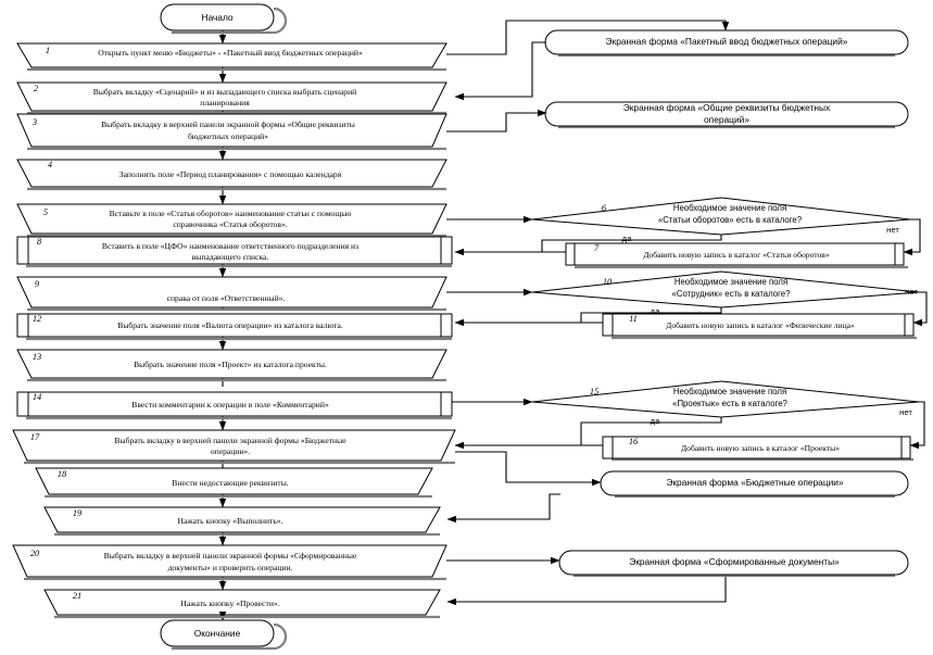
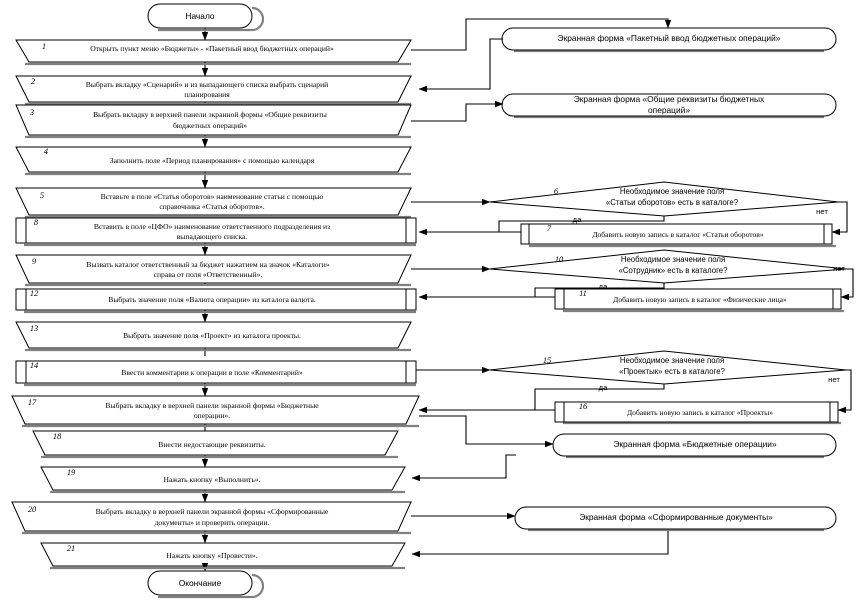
  Начало
  1
  Открыть пункт меню «Бюджеты» - «Пакетный ввод бюджетных операций»
  2
  Выбрать вкладку «Сценарий» и из выпадающего списка выбрать сценарий
  планирования
  3
  Выбрать вкладку в верхней панели экранной формы «Общие реквизиты
  бюджетных операций»
  4
  Заполнить поле «Период планирования» с помощью календаря
  5
  Вставьте в поле «Статья оборотов» наименование статьи с помощью
  справочника «Статья оборотов».
  6
  Необходимое значение поля
  «Статьи оборотов» есть в каталоге?
  нет
  да
  7
  Добавить новую запись в каталог «Статьи оборотов»
  8
  Вставить в поле «ЦФО» наименование ответственного подразделения из
  выпадающего списка.
  9
+ Вызвать каталог ответственный за бюджет нажатием на значок «Каталоги»
  справа от поля «Ответственный».
  10
  Необходимое значение поля
  «Сотрудник» есть в каталоге?
  нет
  да
  11
  Добавить новую запись в каталог «Физические лица»
  12
  Выбрать значение поля «Валюта операции» из каталога валюта.
  13
  Выбрать значение поля «Проект» из каталога проекты.
  14
  Ввести комментарии к операции в поле «Комментарий»
  15
  Необходимое значение поля
  «Проектык» есть в каталоге?
  нет
  да
  16
  Добавить новую запись в каталог «Проекты»
  17
  Выбрать вкладку в верхней панели экранной формы «Бюджетные
  операции».
  18
  Внести недостающие реквизиты.
  19
  Нажать кнопку «Выполнить».
  20
  Выбрать вкладку в верхней панели экранной формы «Сформированные
  документы» и проверить операции.
  21
  Нажать кнопку «Провести».
  Окончание
  Экранная форма «Пакетный ввод бюджетных операций»
  Экранная форма «Общие реквизиты бюджетных
  операций»
  Экранная форма «Бюджетные операции»
  Экранная форма «Сформированные документы»
